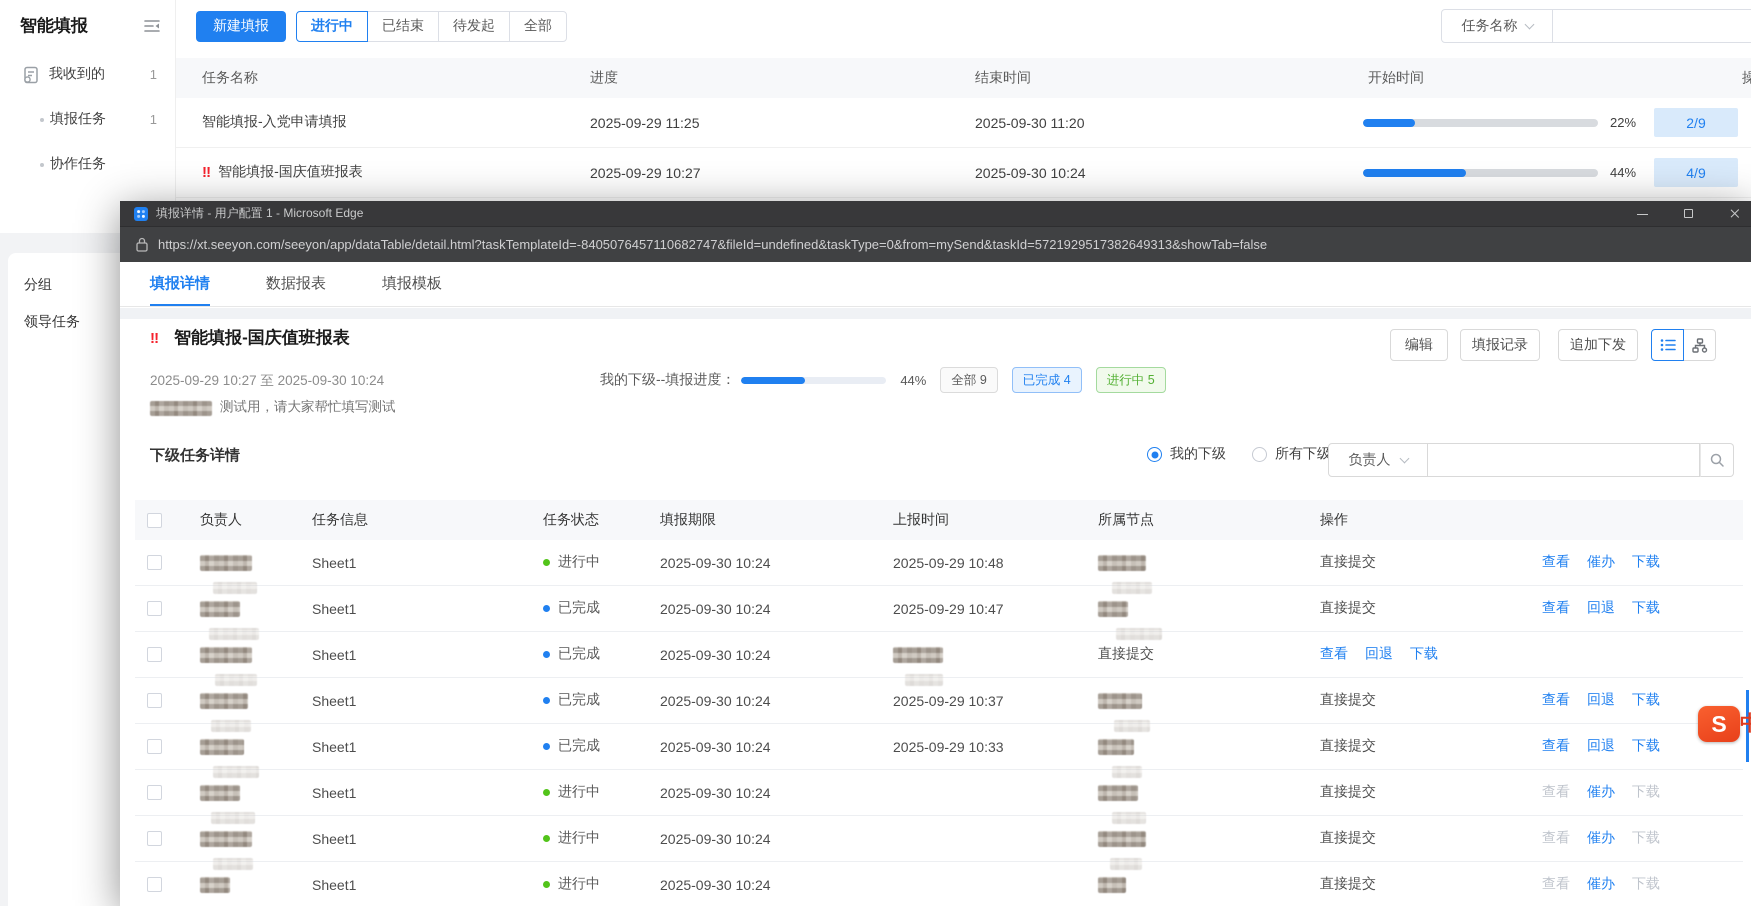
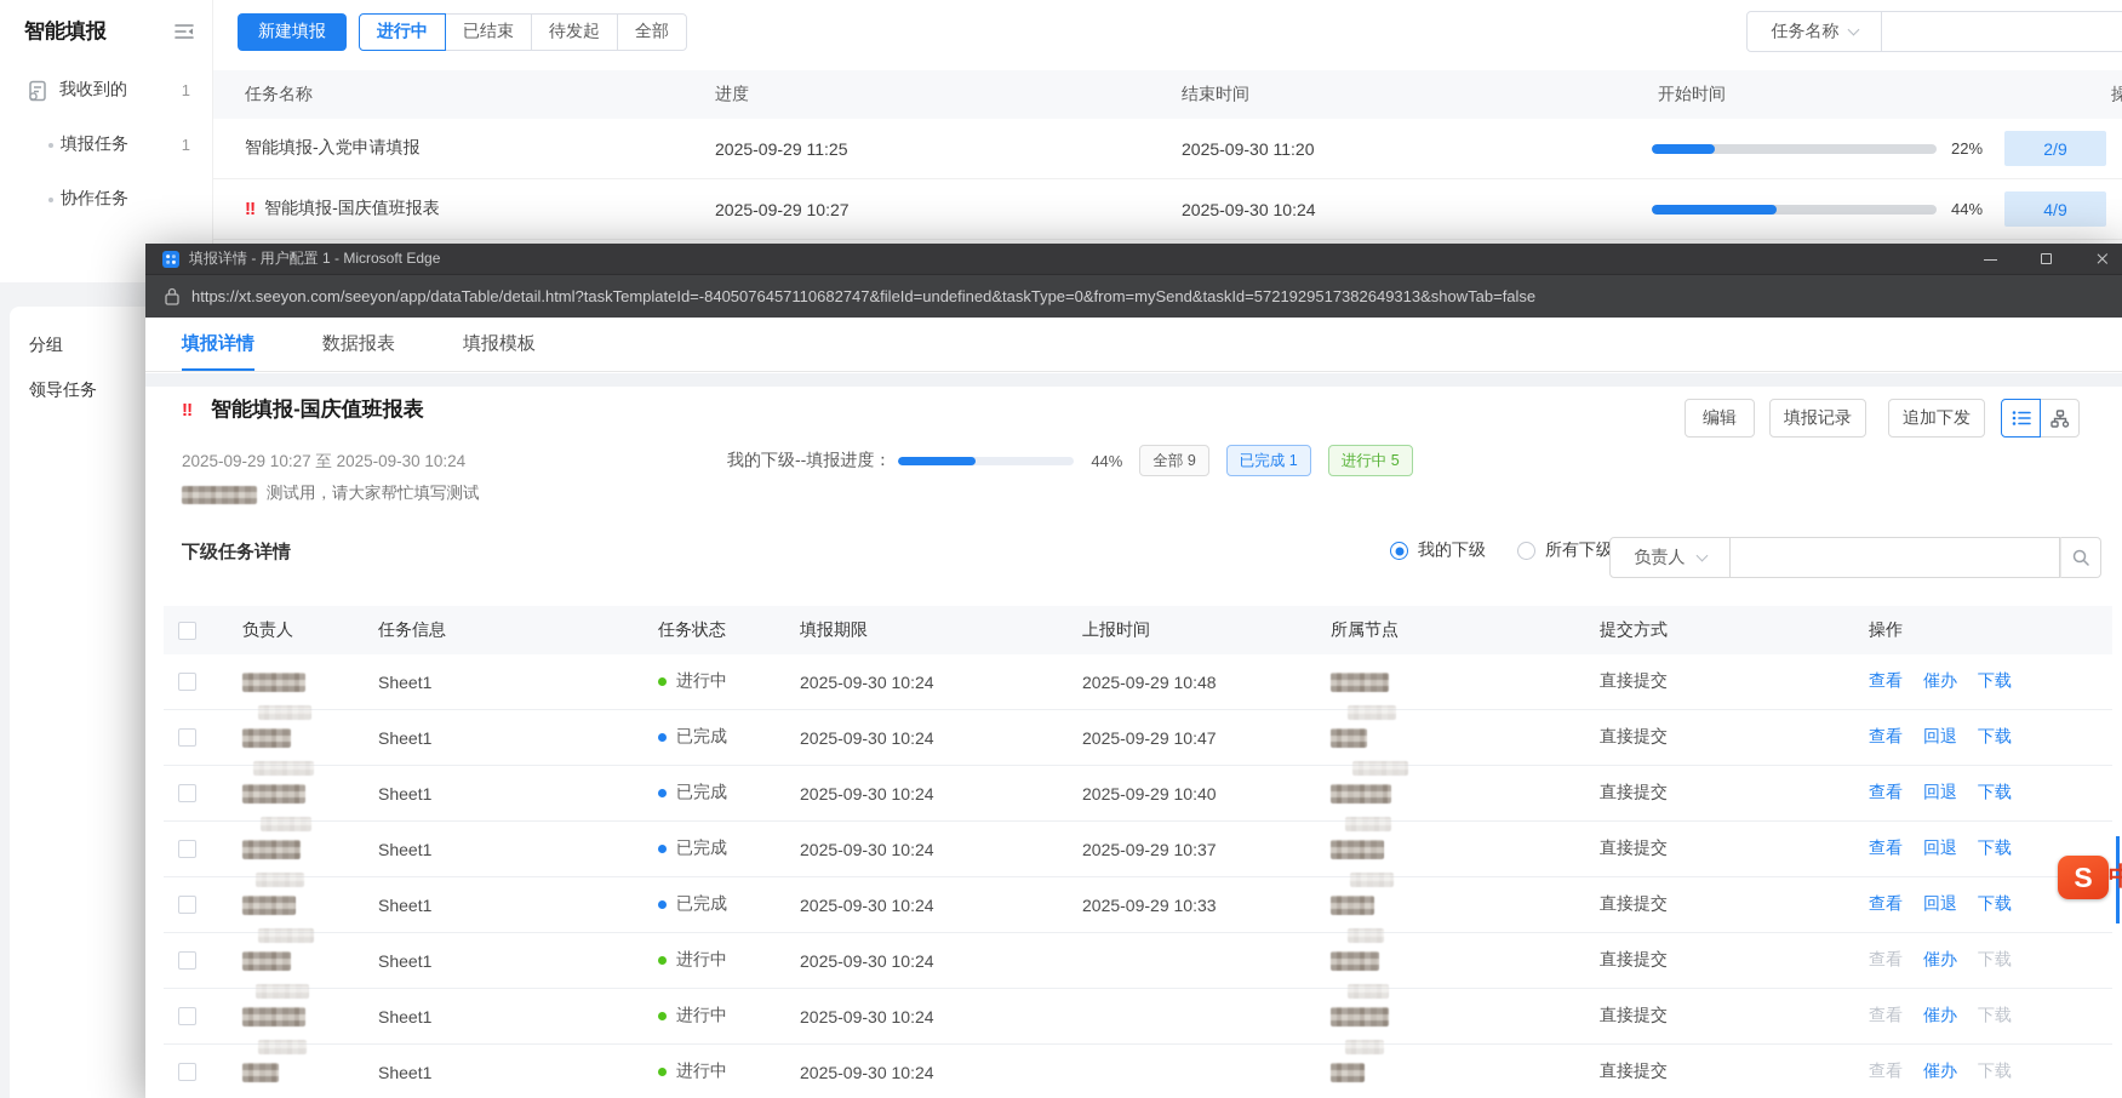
  智能填报
  我收到的
  1
  填报任务
  1
  协作任务
  分组
  领导任务
  新建填报
  进行中
  已结束
  待发起
  全部
  任务名称
  任务名称
  进度
  结束时间
  开始时间
  智能填报-入党申请填报
  2025-09-29 11:25
  2025-09-30 11:20
  22%
  2/9
  ‼
  智能填报-国庆值班报表
  2025-09-29 10:27
  2025-09-30 10:24
  44%
  4/9
  填报详情 - 用户配置 1 - Microsoft Edge
  https://xt.seeyon.com/seeyon/app/dataTable/detail.html?taskTemplateId=-8405076457110682747&fileId=undefined&taskType=0&from=mySend&taskId=5721929517382649313&showTab=false
  填报详情
  数据报表
  填报模板
  ‼
  智能填报-国庆值班报表
  编辑
  填报记录
  追加下发
  2025-09-29 10:27 至 2025-09-30 10:24
  我的下级--填报进度：
  44%
  全部 9
- 已完成 4
+ 已完成 1
  进行中 5
  测试用，请大家帮忙填写测试
  下级任务详情
  我的下级
  所有下级
  负责人
  负责人
  任务信息
  任务状态
  填报期限
  上报时间
  所属节点
+ 提交方式
  操作
  Sheet1
  进行中
  2025-09-30 10:24
  2025-09-29 10:48
  直接提交
  查看
  催办
  下载
  Sheet1
  已完成
  2025-09-30 10:24
  2025-09-29 10:47
  直接提交
  查看
  回退
  下载
  Sheet1
  已完成
  2025-09-30 10:24
+ 2025-09-29 10:40
  直接提交
  查看
  回退
  下载
  Sheet1
  已完成
  2025-09-30 10:24
  2025-09-29 10:37
  直接提交
  查看
  回退
  下载
  Sheet1
  已完成
  2025-09-30 10:24
  2025-09-29 10:33
  直接提交
  查看
  回退
  下载
  Sheet1
  进行中
  2025-09-30 10:24
  直接提交
  查看
  催办
  下载
  Sheet1
  进行中
  2025-09-30 10:24
  直接提交
  查看
  催办
  下载
  Sheet1
  进行中
  2025-09-30 10:24
  直接提交
  查看
  催办
  下载
  S
